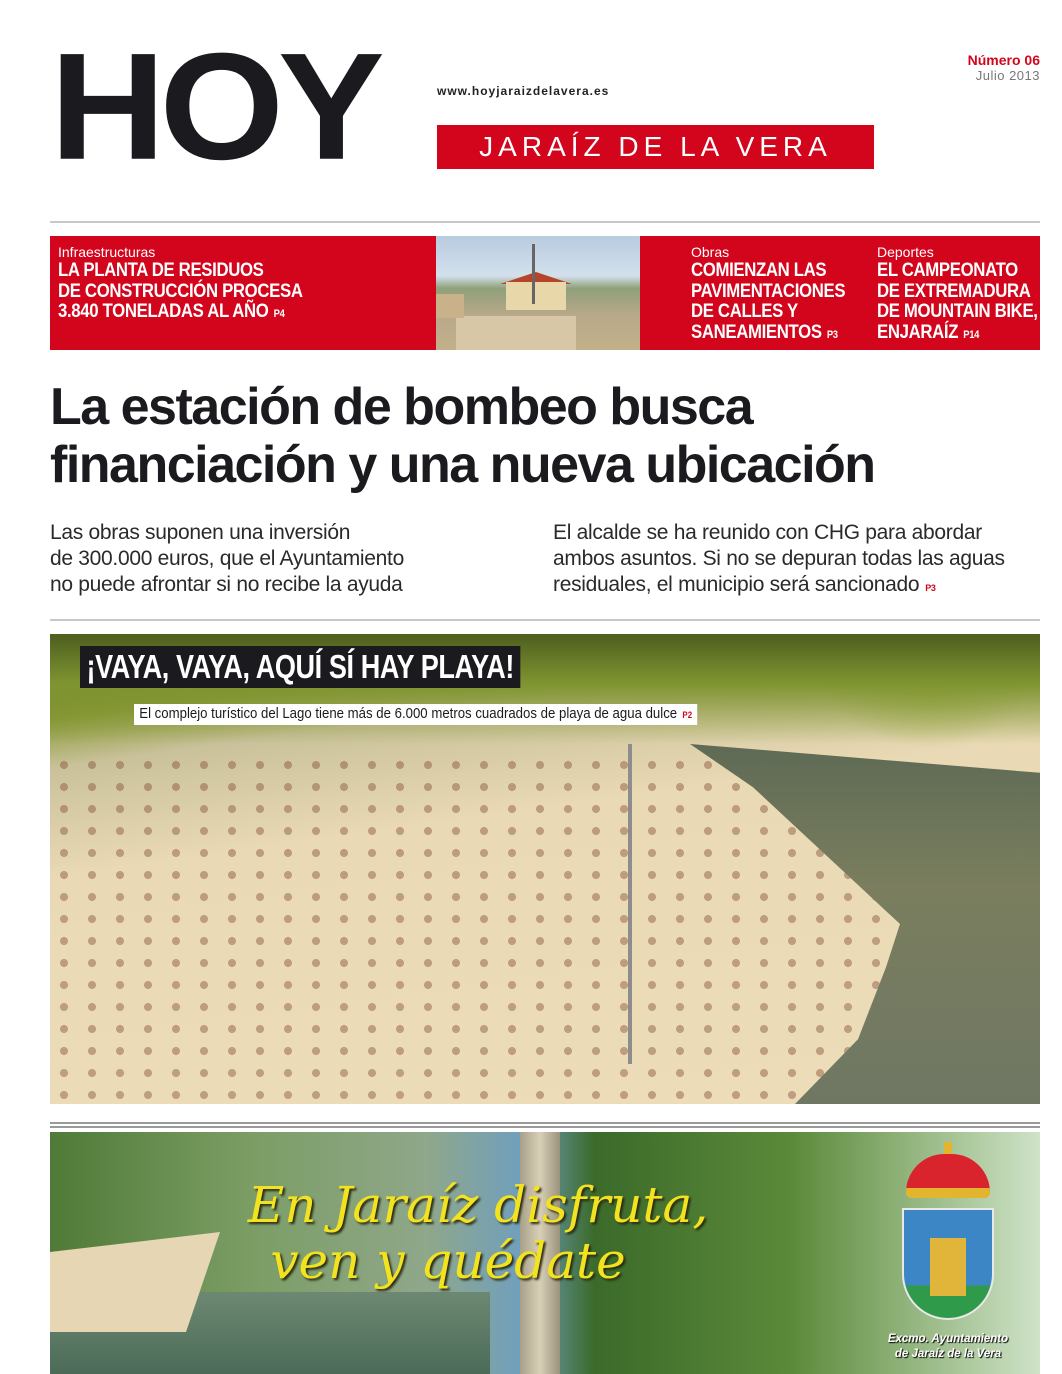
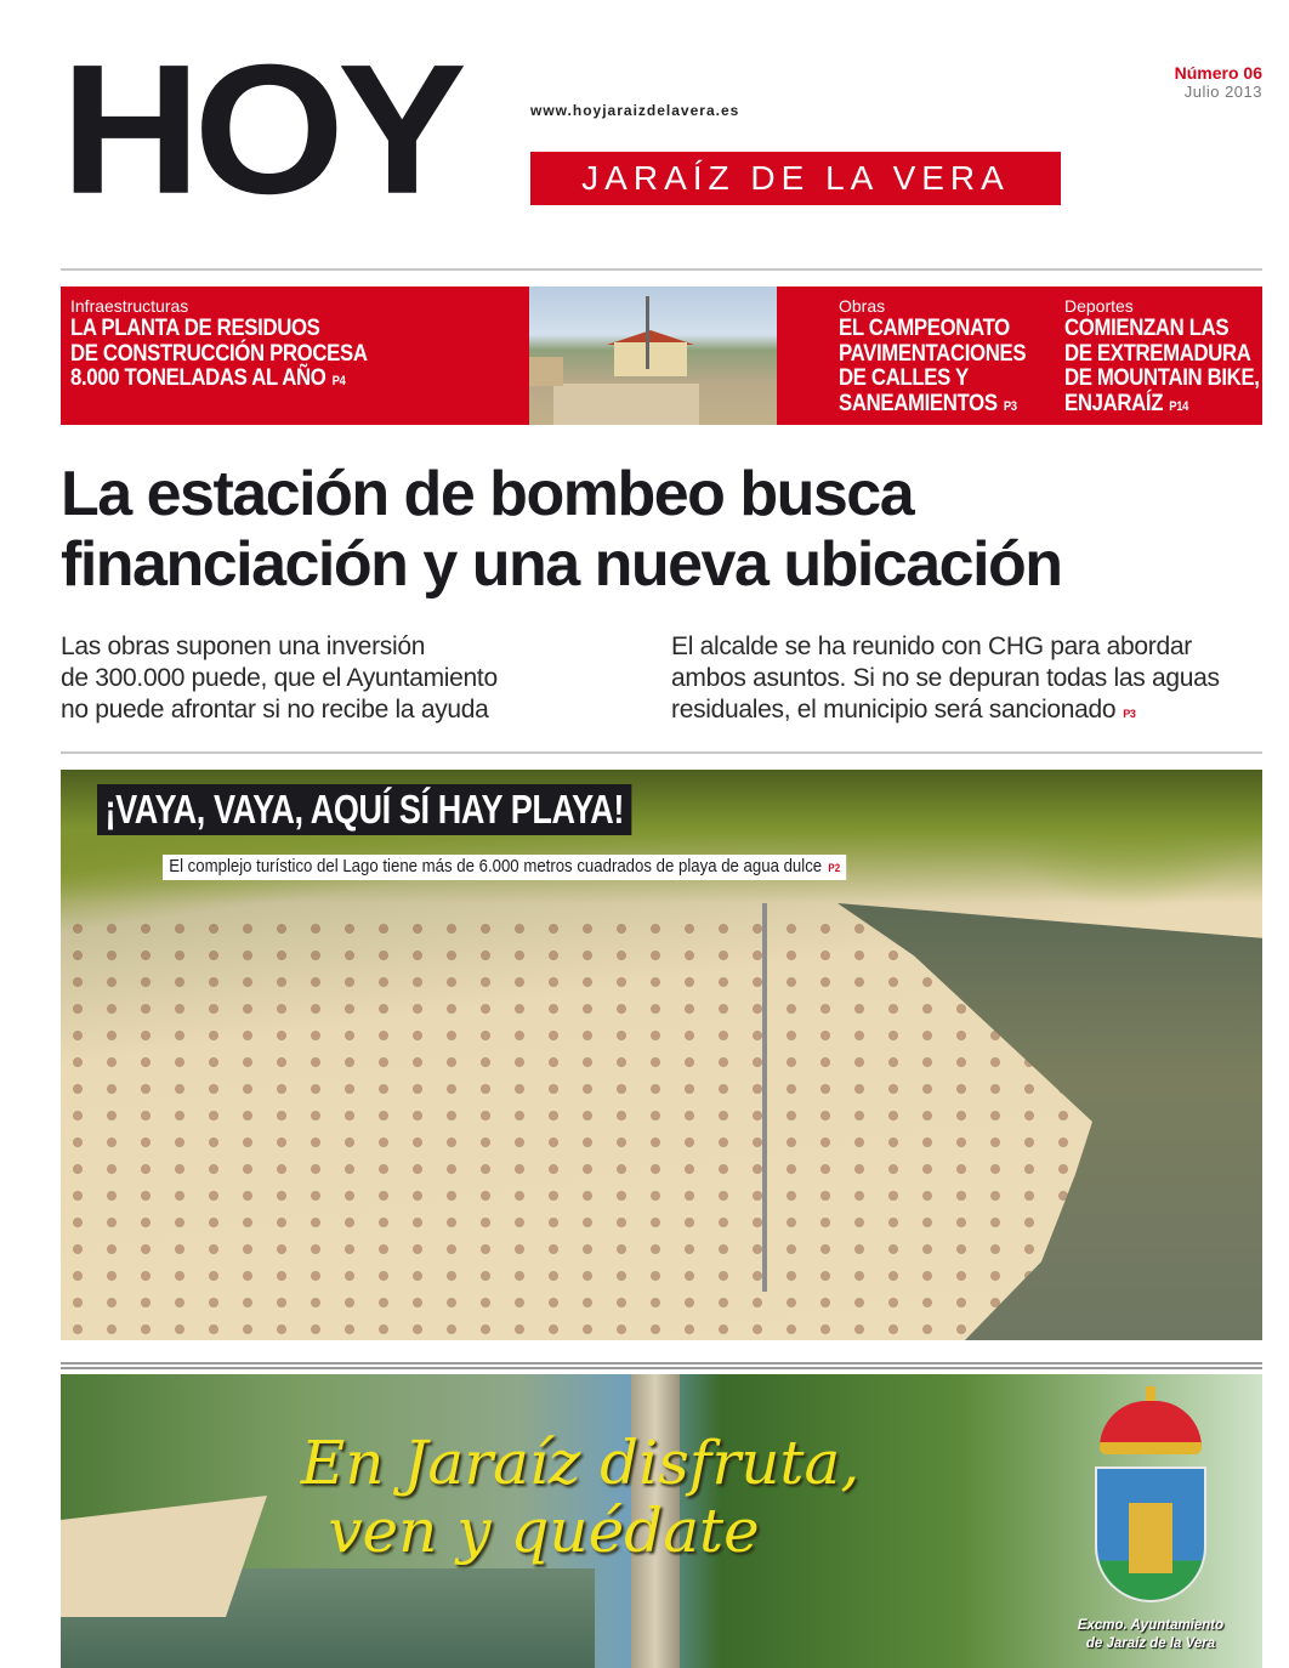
  HOY
  www.hoyjaraizdelavera.es
  JARAÍZ DE LA VERA
  Número 06
  Julio 2013
  Infraestructuras
  LA PLANTA DE RESIDUOS
  DE CONSTRUCCIÓN PROCESA
- 3.840 TONELADAS AL AÑO P4
+ 8.000 TONELADAS AL AÑO P4
  Obras
- COMIENZAN LAS
+ EL CAMPEONATO
  PAVIMENTACIONES
  DE CALLES Y
  SANEAMIENTOS P3
  Deportes
- EL CAMPEONATO
+ COMIENZAN LAS
  DE EXTREMADURA
  DE MOUNTAIN BIKE,
  ENJARAÍZ P14
  La estación de bombeo busca
  financiación y una nueva ubicación
  Las obras suponen una inversión
- de 300.000 euros, que el Ayuntamiento
+ de 300.000 puede, que el Ayuntamiento
  no puede afrontar si no recibe la ayuda
  El alcalde se ha reunido con CHG para abordar
  ambos asuntos. Si no se depuran todas las aguas
  residuales, el municipio será sancionado P3
  ¡VAYA, VAYA, AQUÍ SÍ HAY PLAYA!
  El complejo turístico del Lago tiene más de 6.000 metros cuadrados de playa de agua dulce P2
  En Jaraíz disfruta,
  ven y quédate
  Excmo. Ayuntamiento
  de Jaraíz de la Vera
